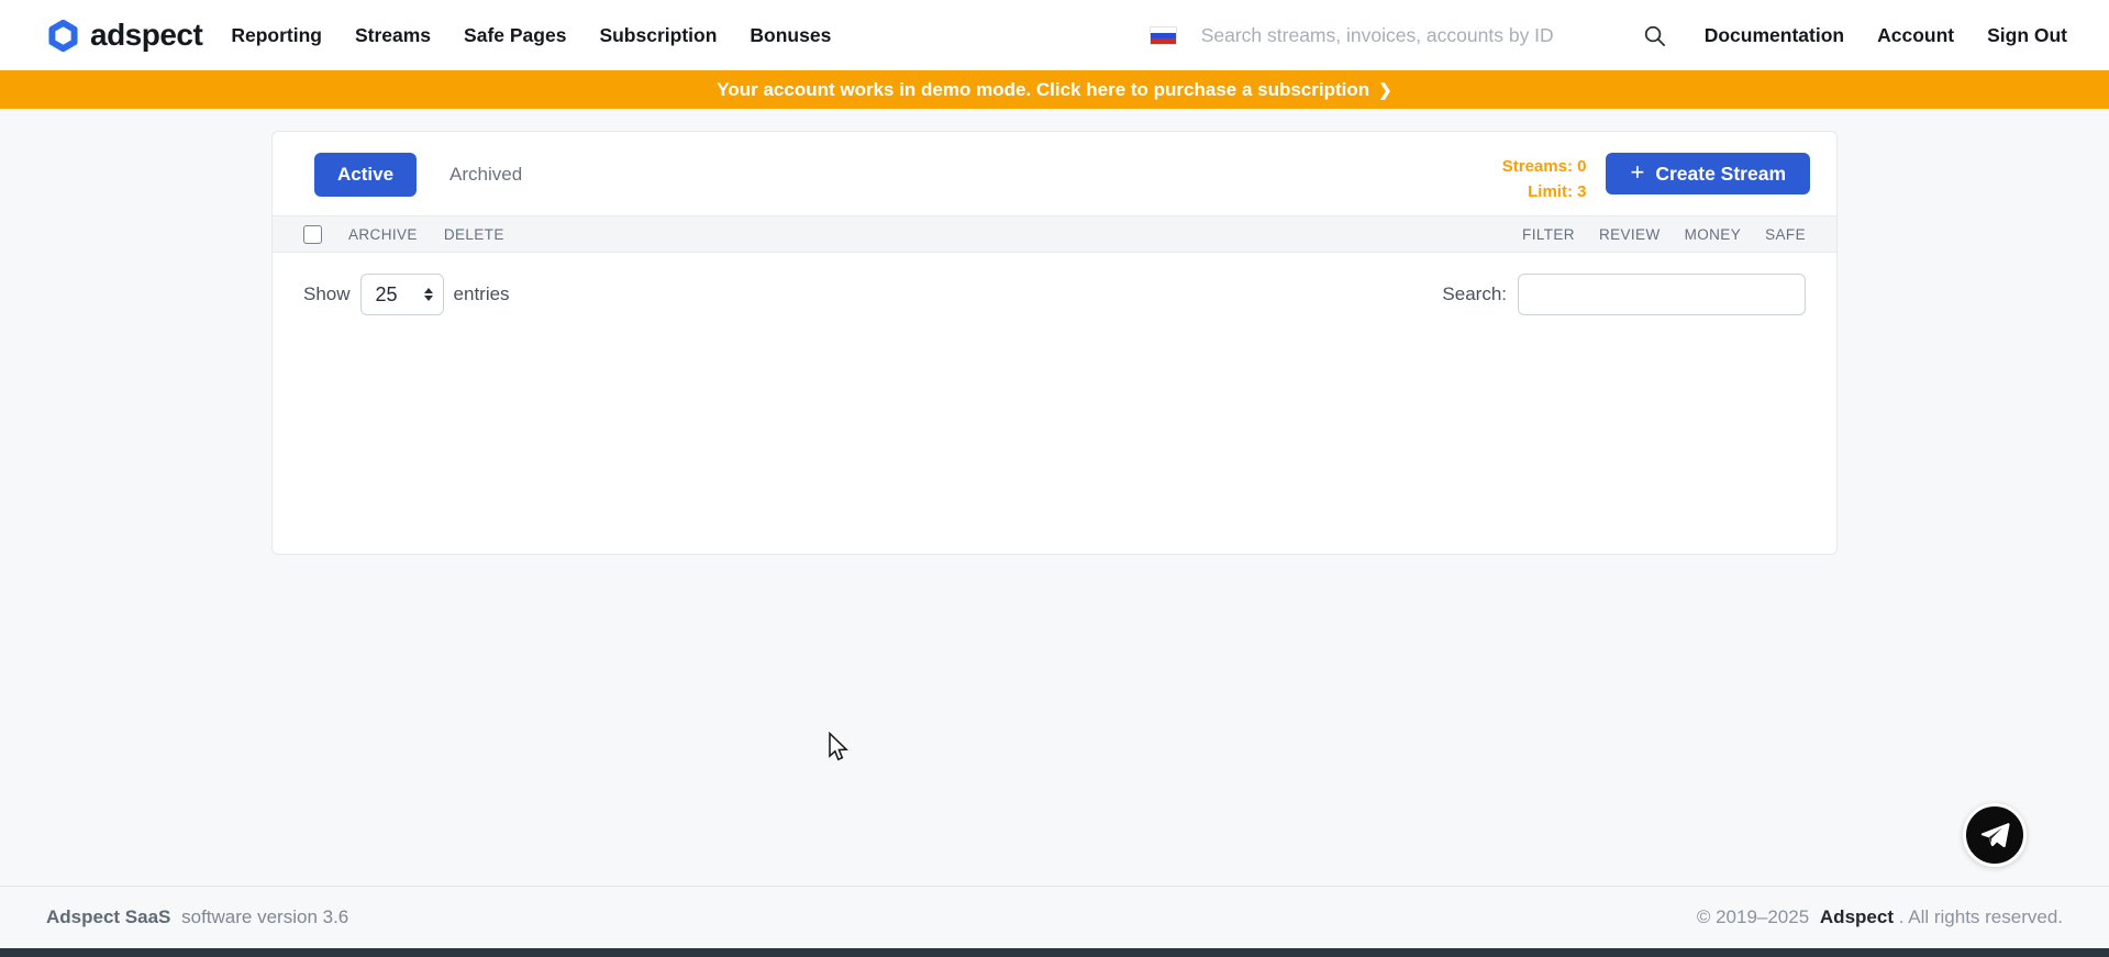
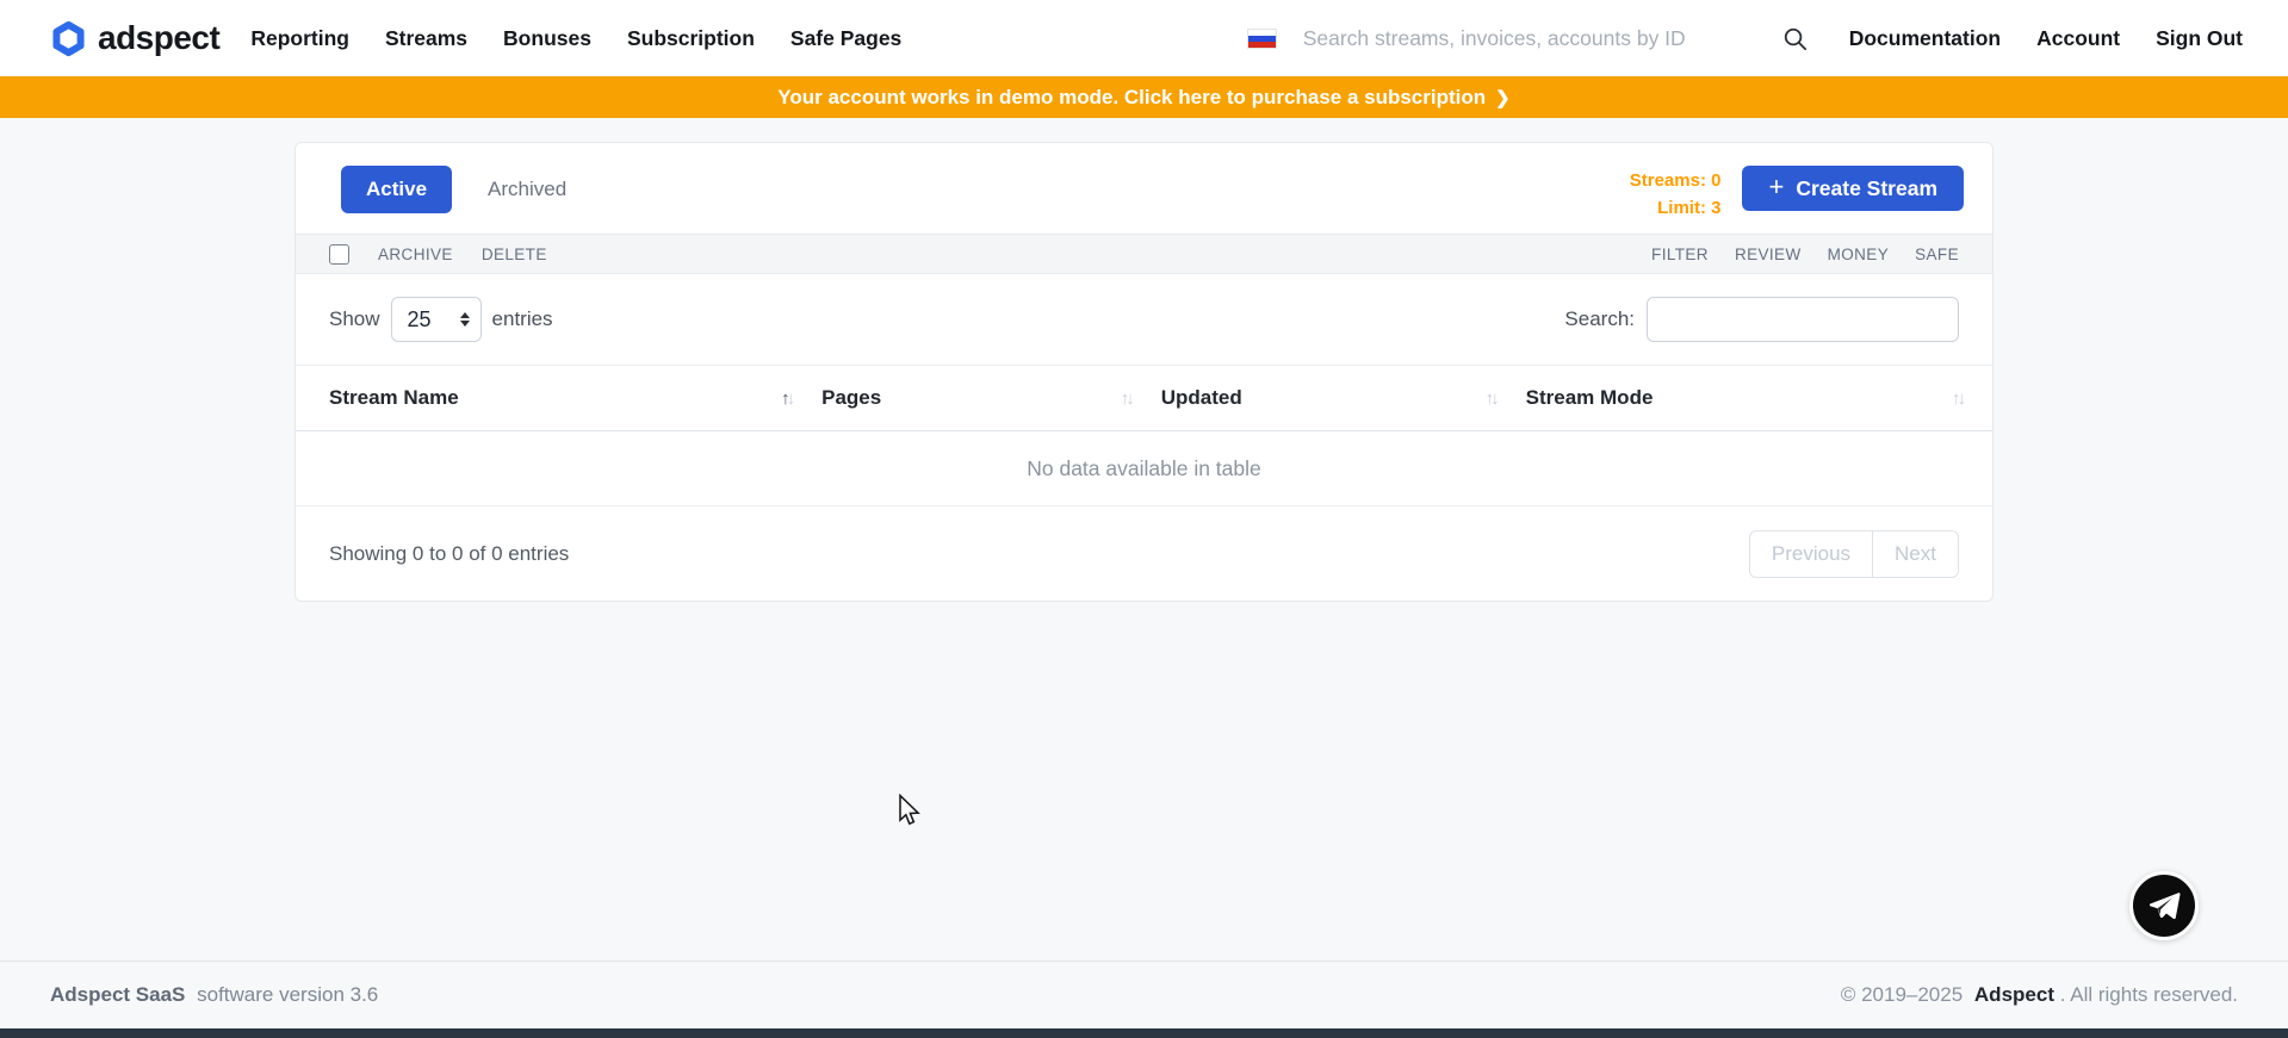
  adspect
  Reporting
  Streams
- Safe Pages
+ Bonuses
  Subscription
- Bonuses
+ Safe Pages
  Search streams, invoices, accounts by ID
  Documentation
  Account
  Sign Out
  Your account works in demo mode. Click here to purchase a subscription
  ❯
  Active
  Archived
  Streams: 0
  Limit: 3
  +
  Create Stream
  ARCHIVE
  DELETE
  FILTER
  REVIEW
  MONEY
  SAFE
  Show
  25
  entries
  Search:
+ Stream Name ↑↓	Pages ↑↓	Updated ↑↓	Stream Mode ↑↓
+ No data available in table
+ Showing 0 to 0 of 0 entries
+ Previous
+ Next
  Adspect SaaS software version 3.6
  © 2019–2025 Adspect . All rights reserved.
